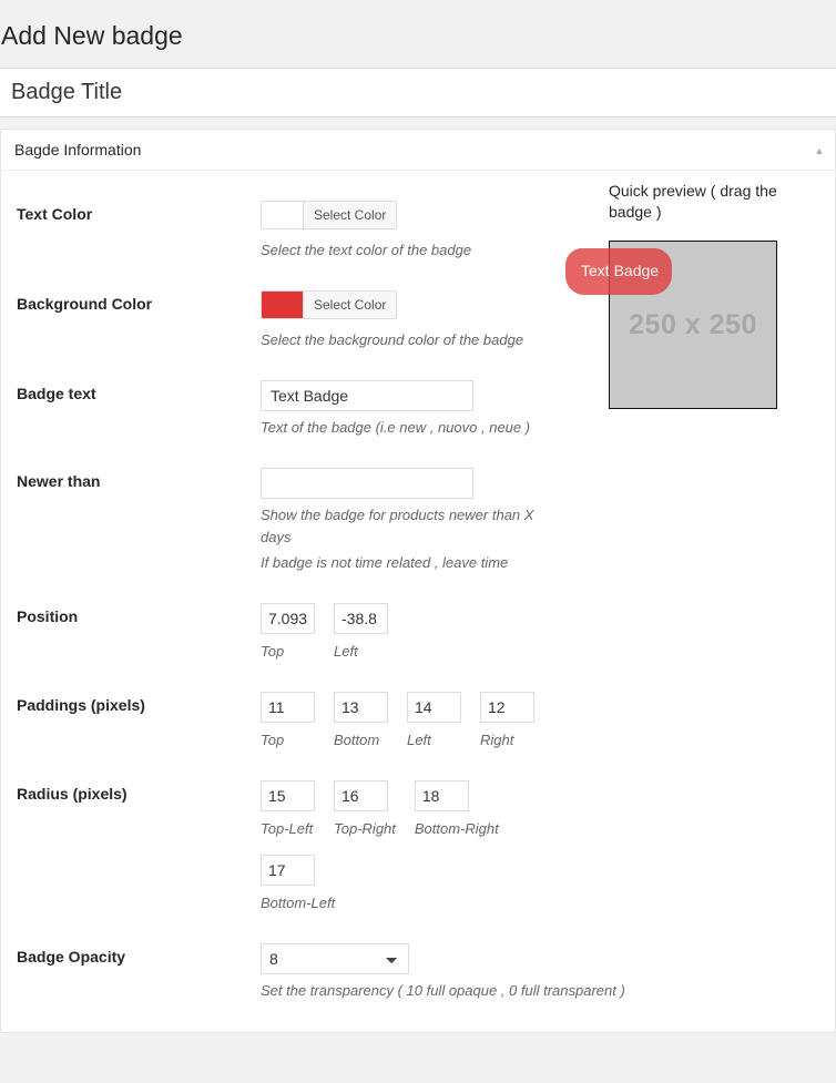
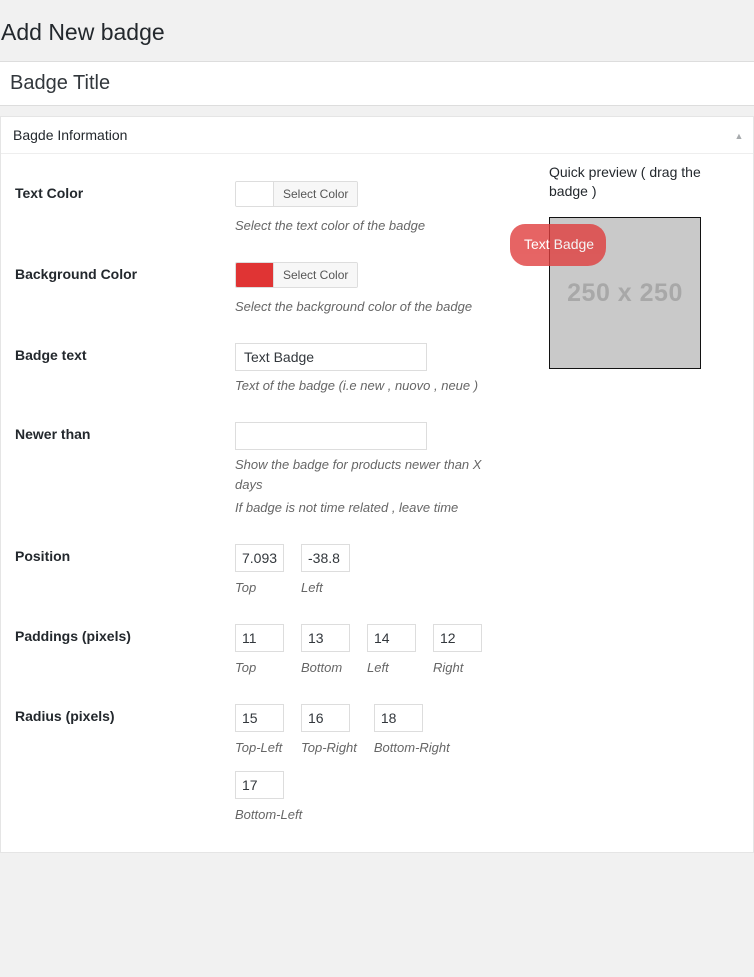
  Add New badge
  Badge Title
  Bagde Information
  ▲
  Text Color	Select Color Select the text color of the badge
  Background Color	Select Color Select the background color of the badge
  Badge text	Text Badge Text of the badge (i.e new , nuovo , neue )
  Newer than	Show the badge for products newer than X days If badge is not time related , leave time
  Position	7.093 Top -38.8 Left
  Paddings (pixels)	11 Top 13 Bottom 14 Left 12 Right
  Radius (pixels)	15 Top-Left 16 Top-Right 18 Bottom-Right 17 Bottom-Left
- Badge Opacity	8 Set the transparency ( 10 full opaque , 0 full transparent )
  Quick preview ( drag the badge )
  250 x 250
  Text Badge
